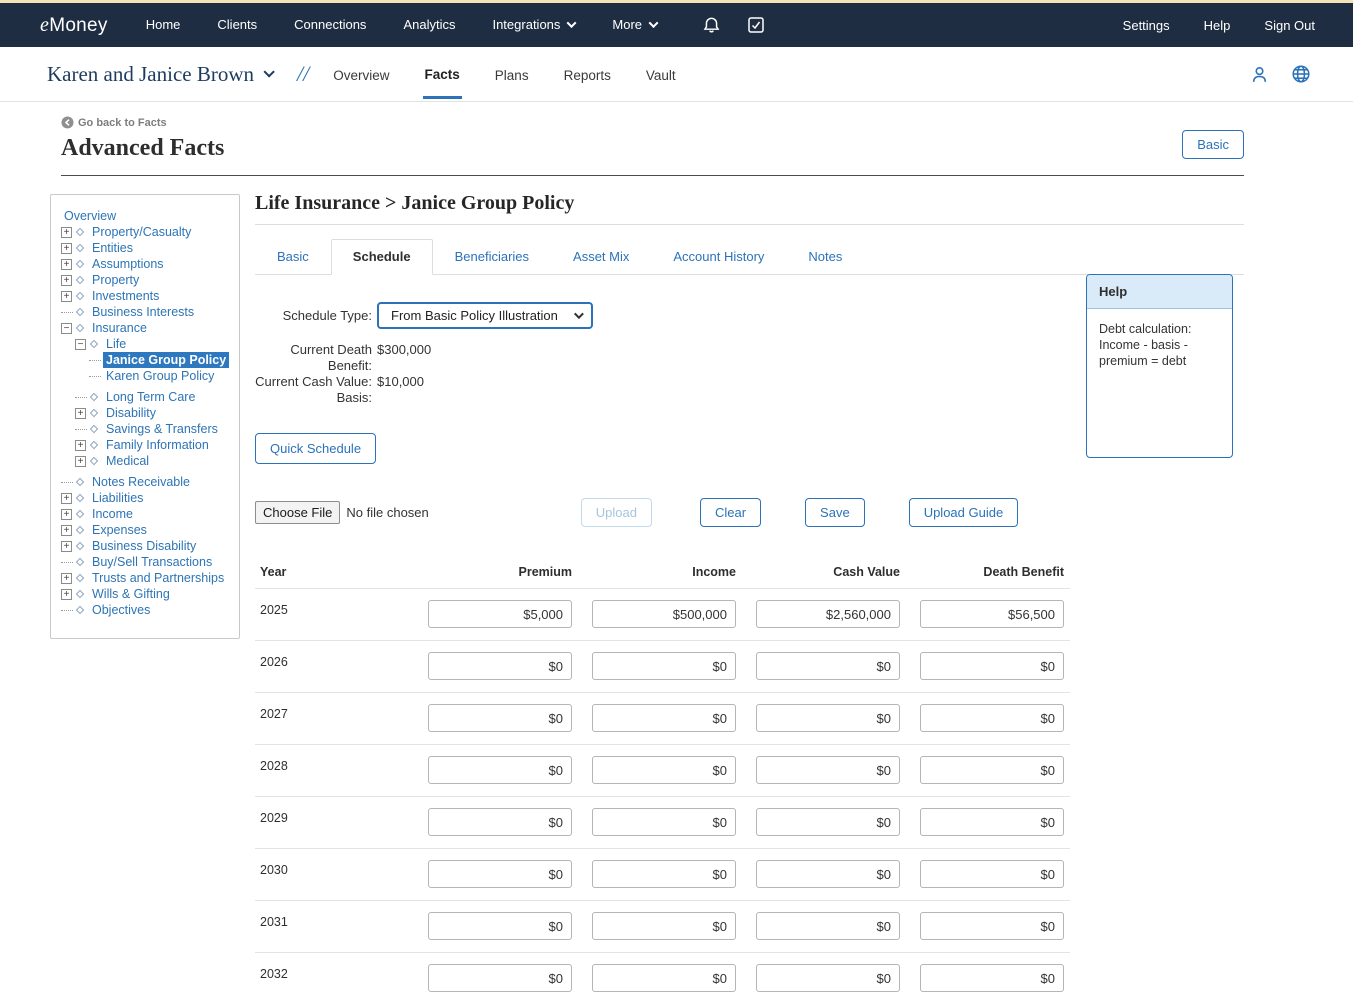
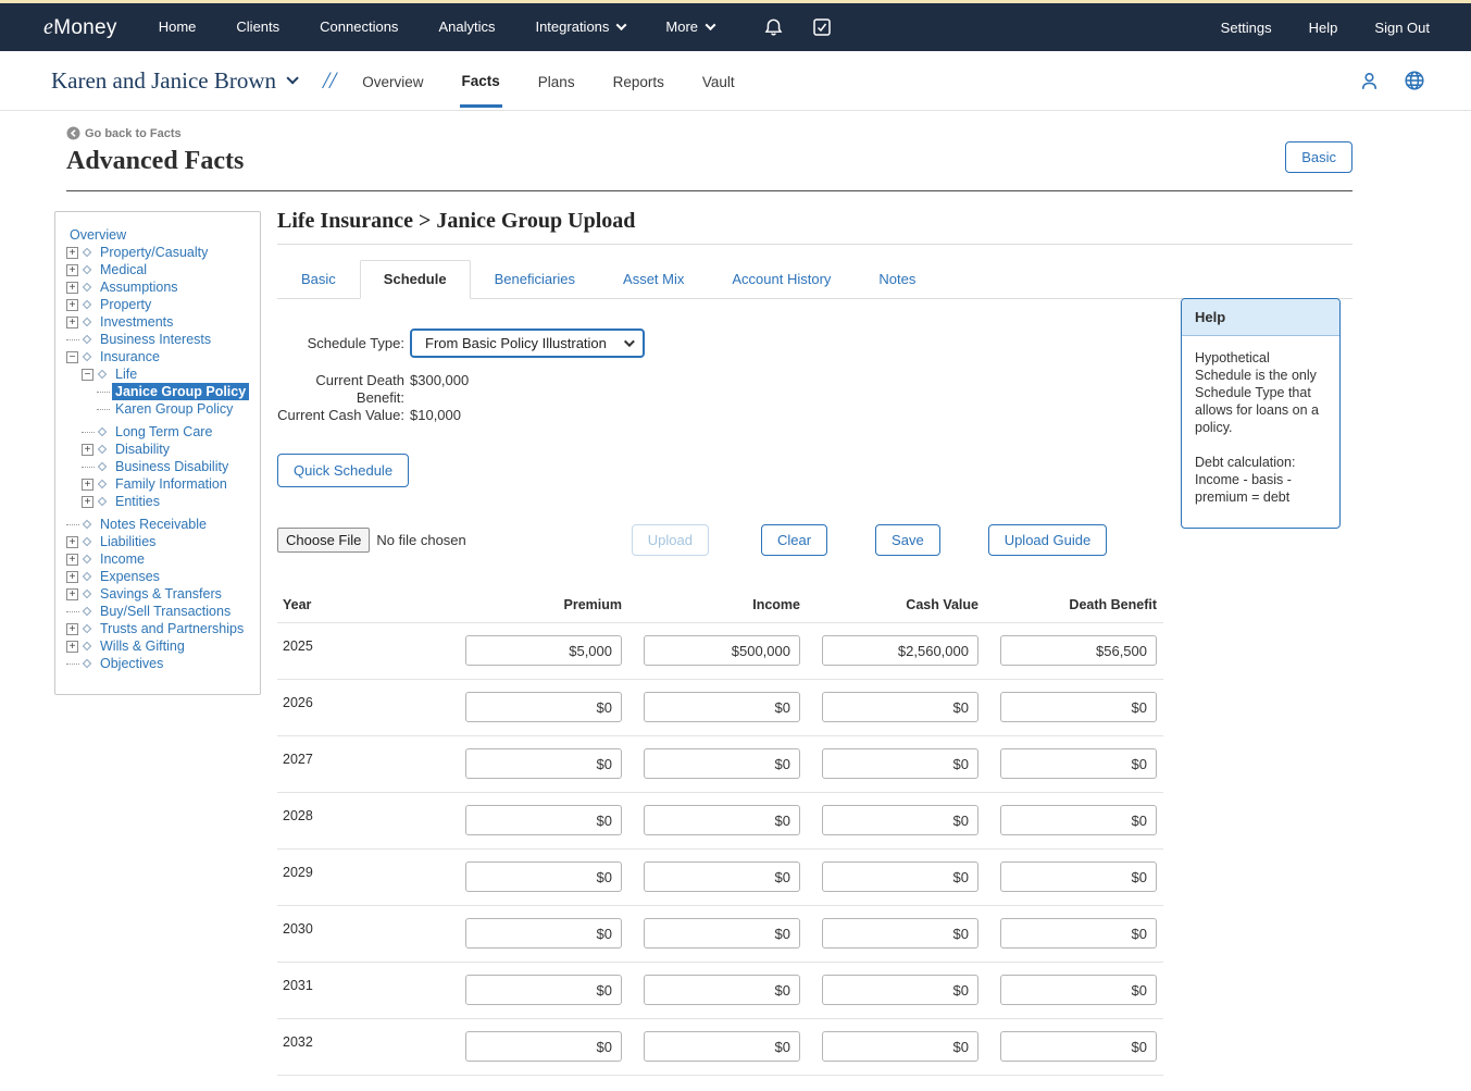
  eMoney
  Home
  Clients
  Connections
  Analytics
  Integrations
  More
  Settings
  Help
  Sign Out
  Karen and Janice Brown
  //
  Overview
  Facts
  Plans
  Reports
  Vault
  Go back to Facts
  Advanced Facts
  Basic
  Overview
  +
  Property/Casualty
  +
- Entities
+ Medical
  +
  Assumptions
  +
  Property
  +
  Investments
  Business Interests
  −
  Insurance
  −
  Life
  Janice Group Policy
  Karen Group Policy
  Long Term Care
  +
  Disability
- Savings & Transfers
+ Business Disability
  +
  Family Information
  +
- Medical
+ Entities
  Notes Receivable
  +
  Liabilities
  +
  Income
  +
  Expenses
  +
- Business Disability
+ Savings & Transfers
  Buy/Sell Transactions
  +
  Trusts and Partnerships
  +
  Wills & Gifting
  Objectives
- Life Insurance > Janice Group Policy
+ Life Insurance > Janice Group Upload
  Basic
  Schedule
  Beneficiaries
  Asset Mix
  Account History
  Notes
  Schedule Type:
  From Basic Policy Illustration
  Current Death Benefit:
  $300,000
  Current Cash Value:
  $10,000
- Basis:
  Quick Schedule
  Choose File
  No file chosen
  Upload
  Clear
  Save
  Upload Guide
  Help
+ Hypothetical Schedule is the only Schedule Type that allows for loans on a policy.
  Debt calculation: Income - basis - premium = debt
  Year
  Premium
  Income
  Cash Value
  Death Benefit
  2025
  $5,000
  $500,000
  $2,560,000
  $56,500
  2026
  $0
  $0
  $0
  $0
  2027
  $0
  $0
  $0
  $0
  2028
  $0
  $0
  $0
  $0
  2029
  $0
  $0
  $0
  $0
  2030
  $0
  $0
  $0
  $0
  2031
  $0
  $0
  $0
  $0
  2032
  $0
  $0
  $0
  $0
